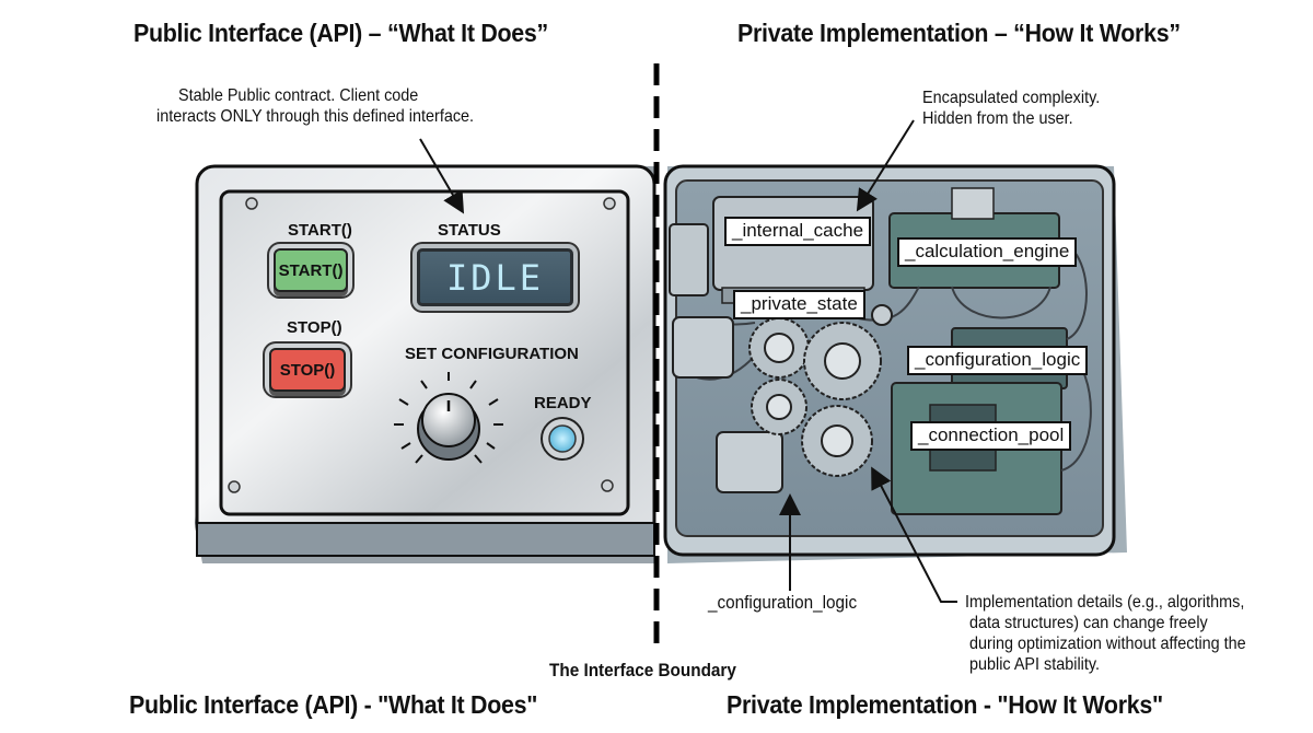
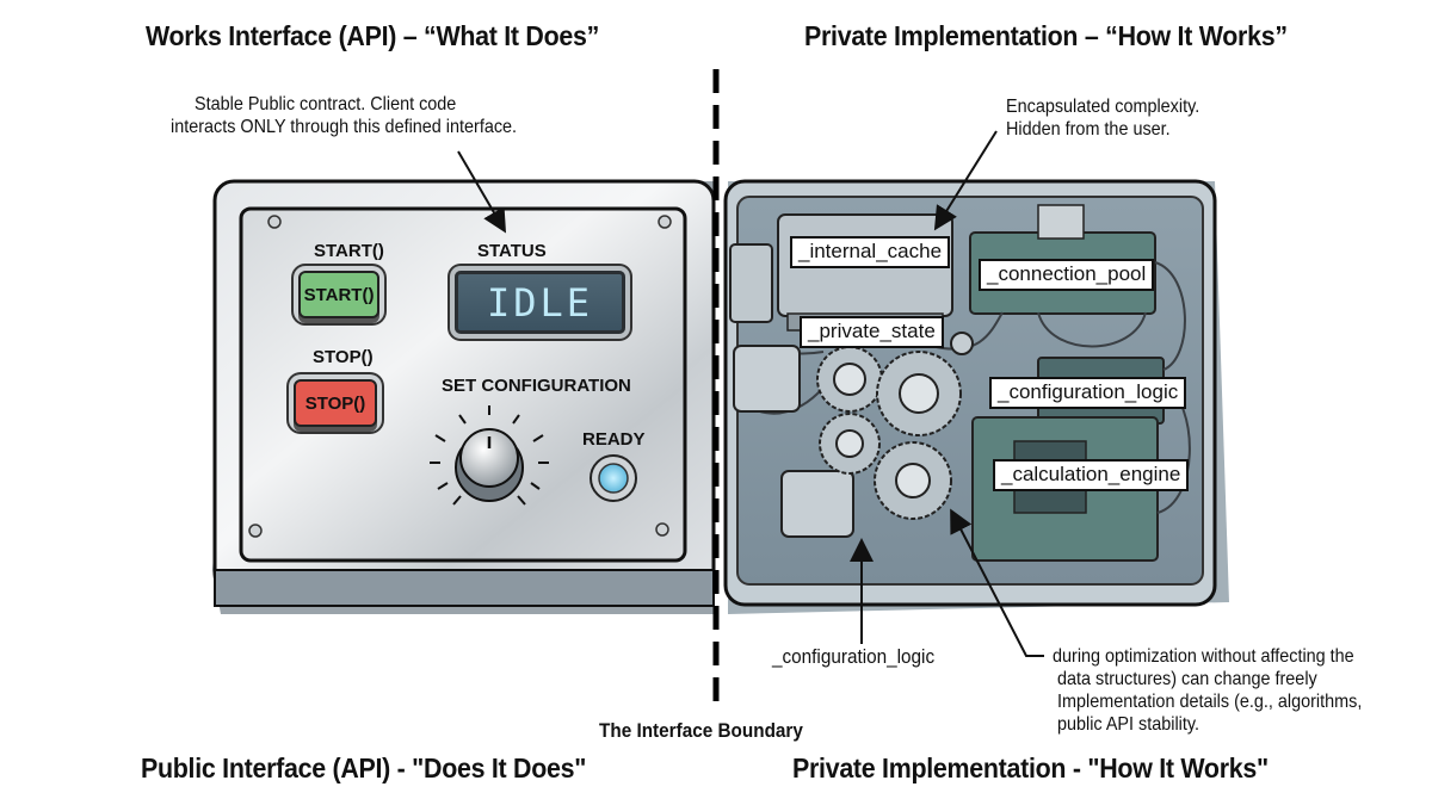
- Public Interface (API) – “What It Does”
+ Works Interface (API) – “What It Does”
  Private Implementation – “How It Works”
- Public Interface (API) - "What It Does"
+ Public Interface (API) - "Does It Does"
  Private Implementation - "How It Works"
  Stable Public contract. Client code
  interacts ONLY through this defined interface.
  Encapsulated complexity.
  Hidden from the user.
  The Interface Boundary
  _configuration_logic
- Implementation details (e.g., algorithms,
+ during optimization without affecting the
  data structures) can change freely
- during optimization without affecting the
+ Implementation details (e.g., algorithms,
  public API stability.
  START()
  START()
  STOP()
  STOP()
  STATUS
  IDLE
  SET CONFIGURATION
  READY
  _internal_cache
- _calculation_engine
+ _connection_pool
  _private_state
  _configuration_logic
- _connection_pool
+ _calculation_engine
